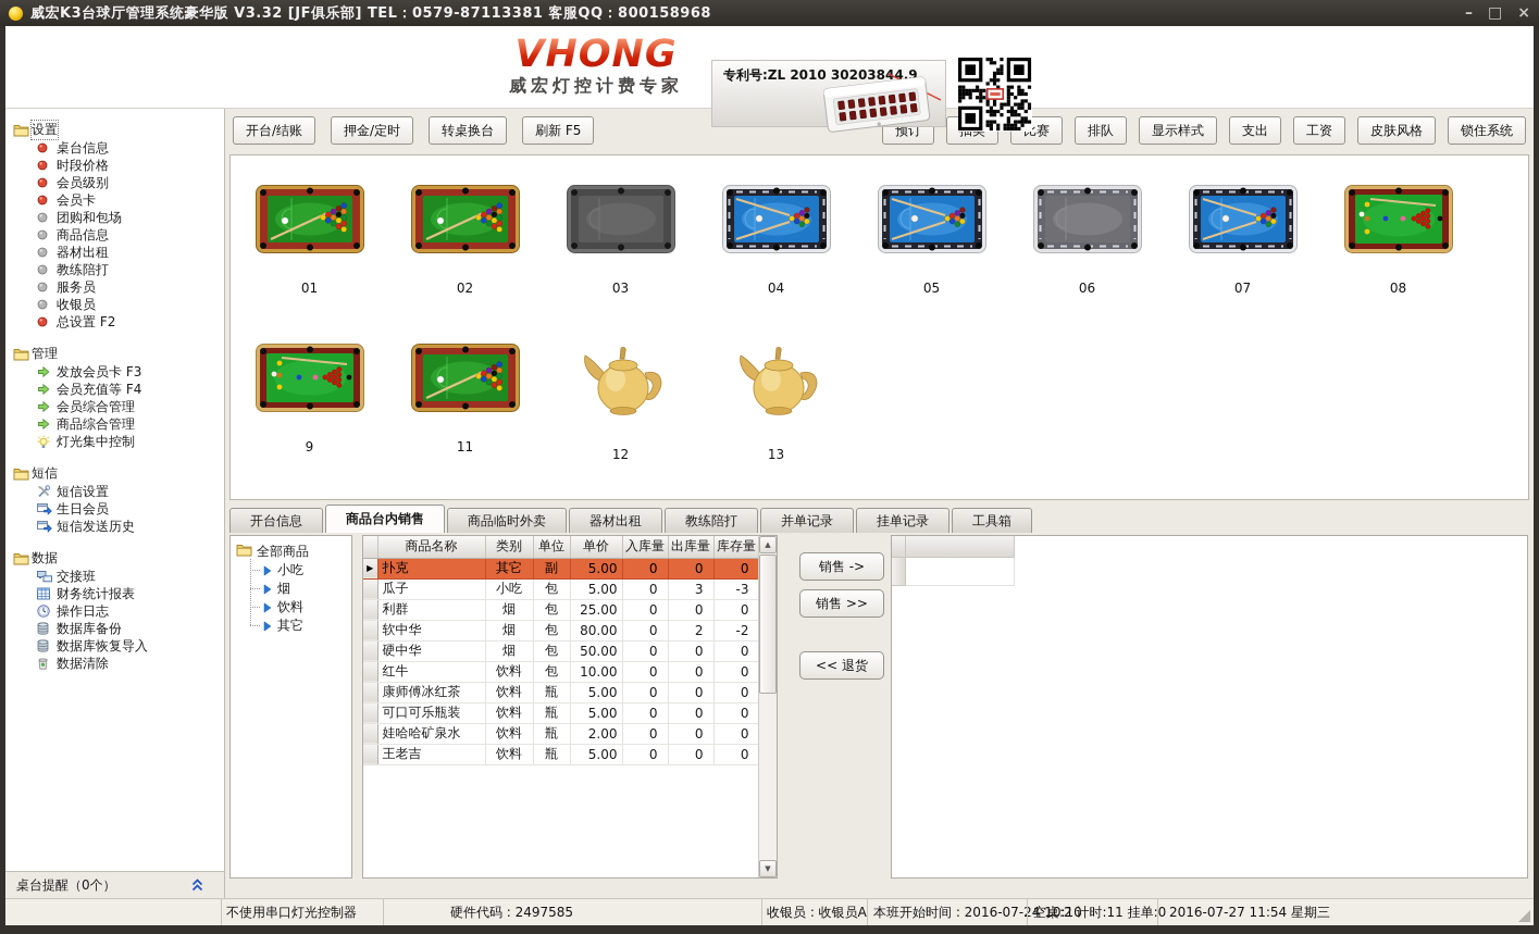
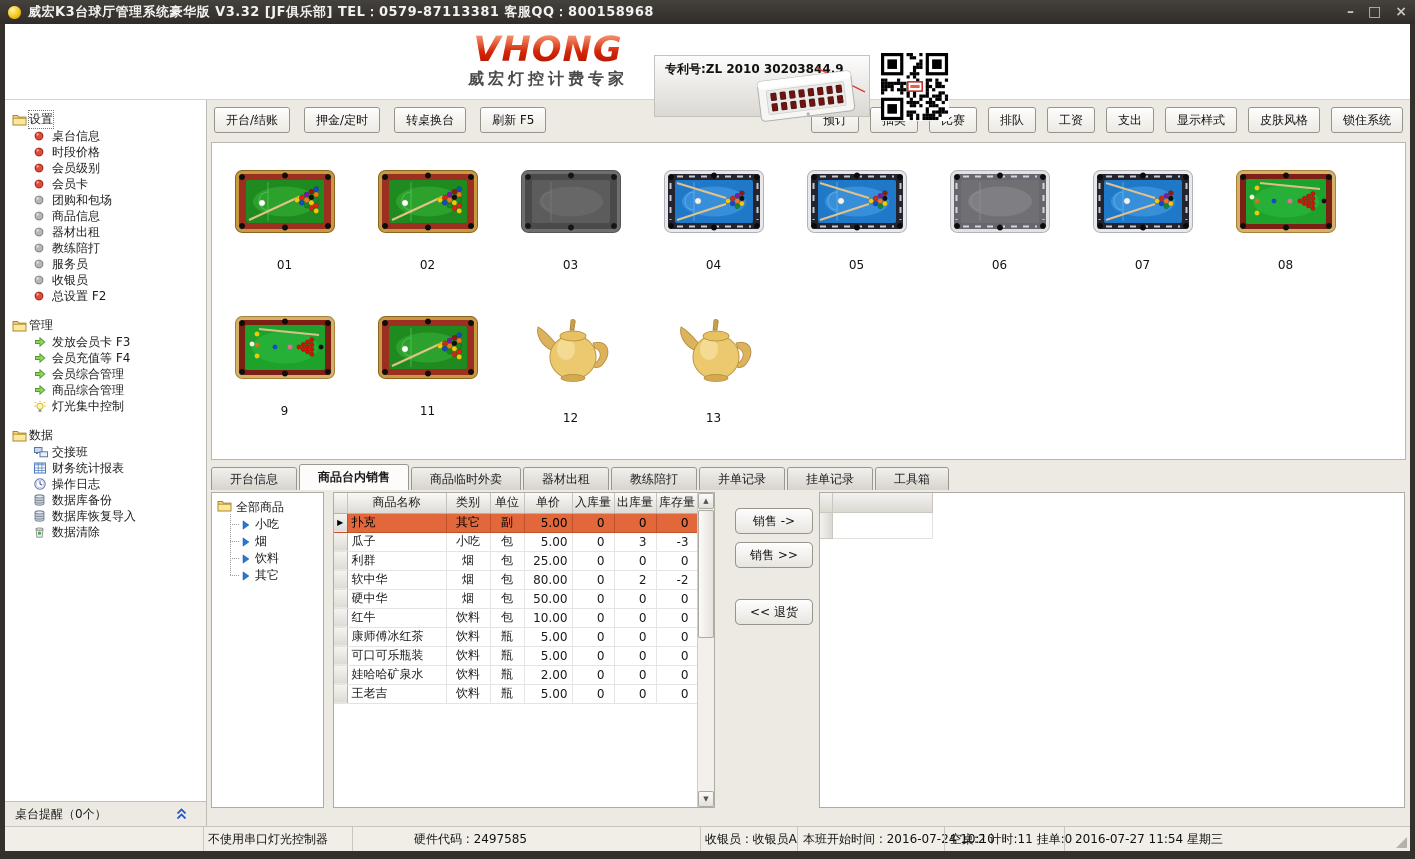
  威宏K3台球厅管理系统豪华版 V3.32 [JF俱乐部] TEL：0579-87113381 客服QQ：800158968
  –
  □
  ×
  VHONG
  威宏灯控计费专家
  专利号:ZL 2010 3020384.9
  设置
  桌台信息
  时段价格
  会员级别
  会员卡
  团购和包场
  商品信息
  器材出租
  教练陪打
  服务员
  收银员
  总设置 F2
  管理
  发放会员卡 F3
  会员充值等 F4
  会员综合管理
  商品综合管理
  灯光集中控制
- 短信
- 短信设置
- 生日会员
- 短信发送历史
  数据
  交接班
  财务统计报表
  操作日志
  数据库备份
  数据库恢复导入
  数据清除
  桌台提醒（0个）
  开台/结账
  押金/定时
  转桌换台
  刷新 F5
  预订
  排队
- 显示样式
+ 工资
  支出
- 工资
+ 显示样式
  皮肤风格
  锁住系统
  01
  02
  03
  04
  05
  06
  07
  08
  9
  11
  12
  13
  开台信息
  商品台内销售
  商品临时外卖
  器材出租
  教练陪打
  并单记录
  挂单记录
  工具箱
  全部商品
  小吃
  烟
  饮料
  其它
  	商品名称	类别	单位	单价	入库量	出库量	库存量
  ▶	扑克	其它	副	5.00	0	0	0
  	瓜子	小吃	包	5.00	0	3	-3
  	利群	烟	包	25.00	0	0	0
  	软中华	烟	包	80.00	0	2	-2
  	硬中华	烟	包	50.00	0	0	0
  	红牛	饮料	包	10.00	0	0	0
  	康师傅冰红茶	饮料	瓶	5.00	0	0	0
  	可口可乐瓶装	饮料	瓶	5.00	0	0	0
  	娃哈哈矿泉水	饮料	瓶	2.00	0	0	0
  	王老吉	饮料	瓶	5.00	0	0	0
  ▲
  ▼
  销售 ->
  销售 >>
  << 退货
  不使用串口灯光控制器
  硬件代码 : 2497585
  收银员 : 收银员A
  空桌:2 计时:11 挂单:
  2016-07-27 11:54 星期三
